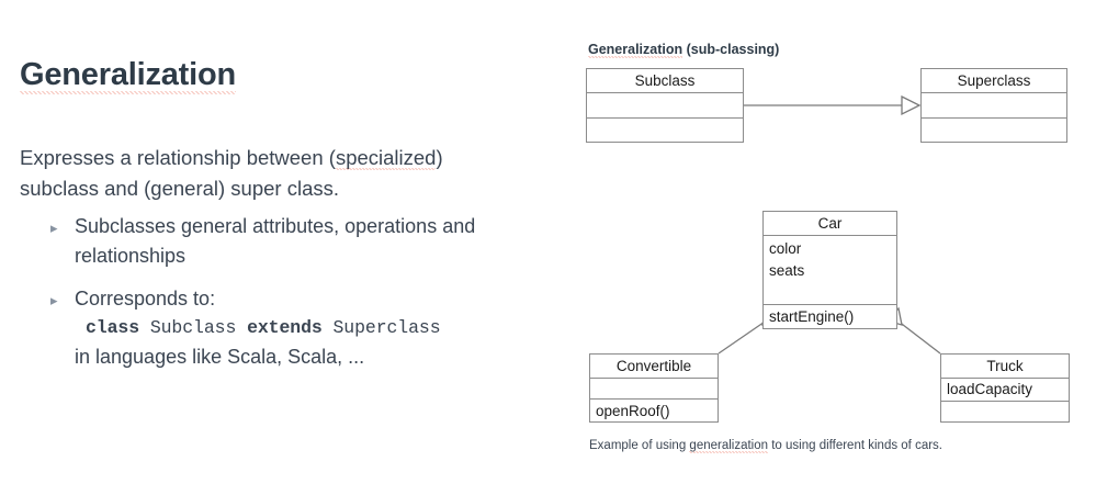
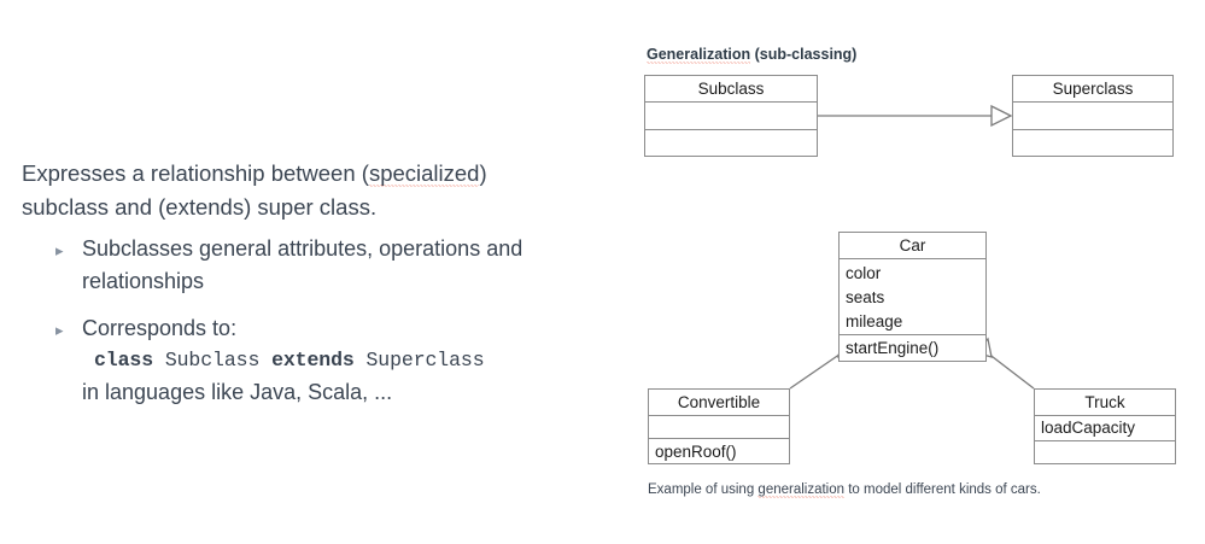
- Generalization
- Expresses a relationship between (specialized) subclass and (general) super class.
+ Expresses a relationship between (specialized) subclass and (extends) super class.
  ▸
  Subclasses general attributes, operations and relationships
  ▸
  Corresponds to:
  class Subclass extends Superclass
- in languages like Scala, Scala, ...
+ in languages like Java, Scala, ...
  Generalization (sub-classing)
  Subclass
  Superclass
  Car
  color
  seats
+ mileage
  startEngine()
  Convertible
  openRoof()
  Truck
  loadCapacity
- Example of using generalization to using different kinds of cars.
+ Example of using generalization to model different kinds of cars.
